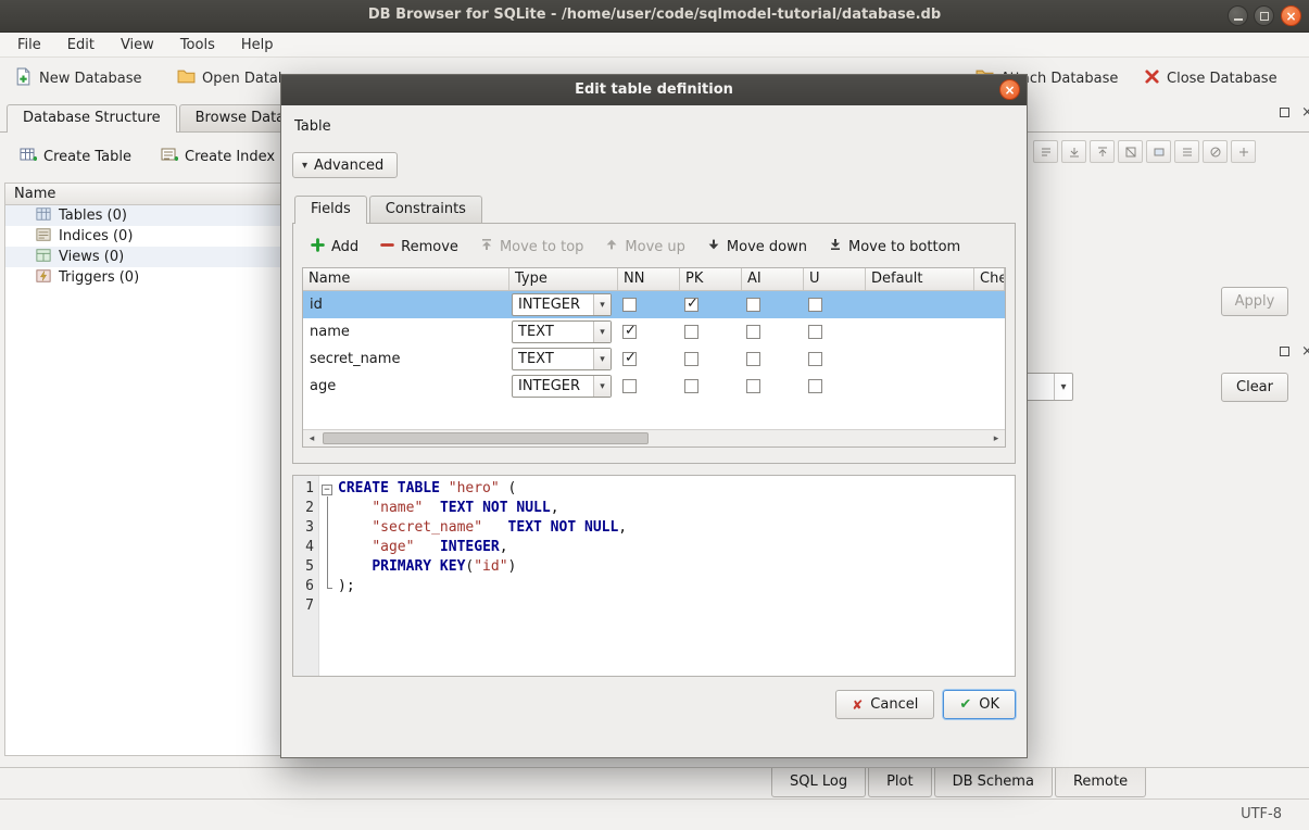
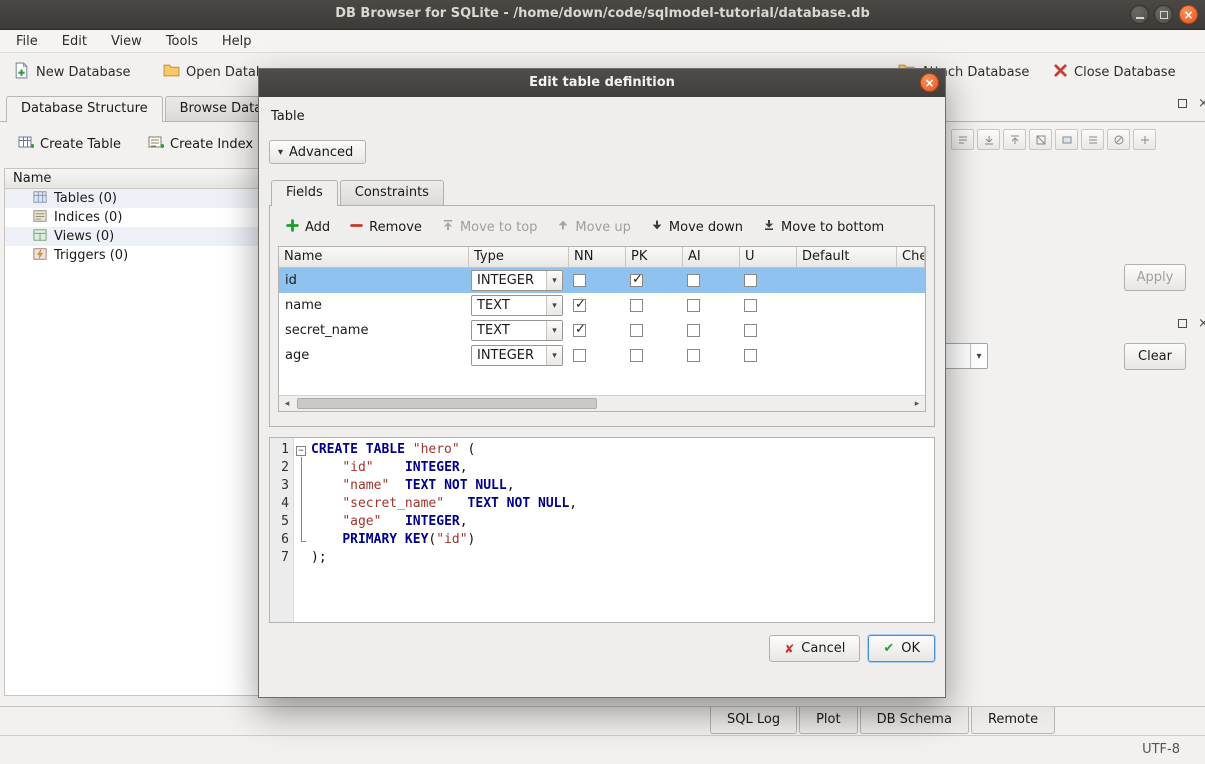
- DB Browser for SQLite - /home/user/code/sqlmodel-tutorial/database.db
+ DB Browser for SQLite - /home/down/code/sqlmodel-tutorial/database.db
  ×
  File
  Edit
  View
  Tools
  Help
  New Database
  ch Database
  Close Database
  Database Structure
  Browse Dat
  ×
  Create Table
  Create Index
  Name
  Tables (0)
  Indices (0)
  Views (0)
  Triggers (0)
  Apply
  ×
  ▾
  Clear
  SQL Log
  Plot
  DB Schema
  Remote
  UTF-8
  Edit table definition
  ×
  Table
  ▾
  Advanced
  Fields
  Constraints
  Add
  Remove
  Move to top
  Move up
  Move down
  Move to bottom
  Name
  Type
  NN
  PK
  AI
  U
  Default
  id
  INTEGER
  ▾
  name
  TEXT
  ▾
  secret_name
  TEXT
  ▾
  age
  INTEGER
  ▾
  ◂
  ▸
  1
  2
  3
  4
  5
  6
  7
  −
  CREATE TABLE "hero" (
+ "id" INTEGER,
  "name" TEXT NOT NULL,
  "secret_name" TEXT NOT NULL,
  "age" INTEGER,
  PRIMARY KEY("id")
  );
  ✘
  Cancel
  ✔
  OK
